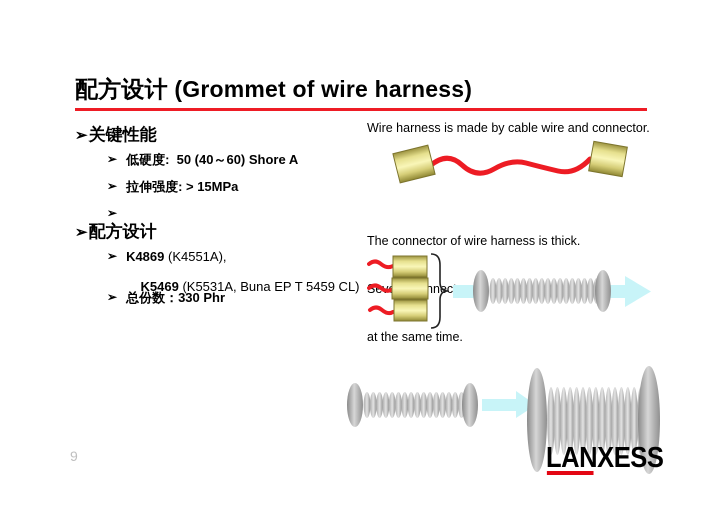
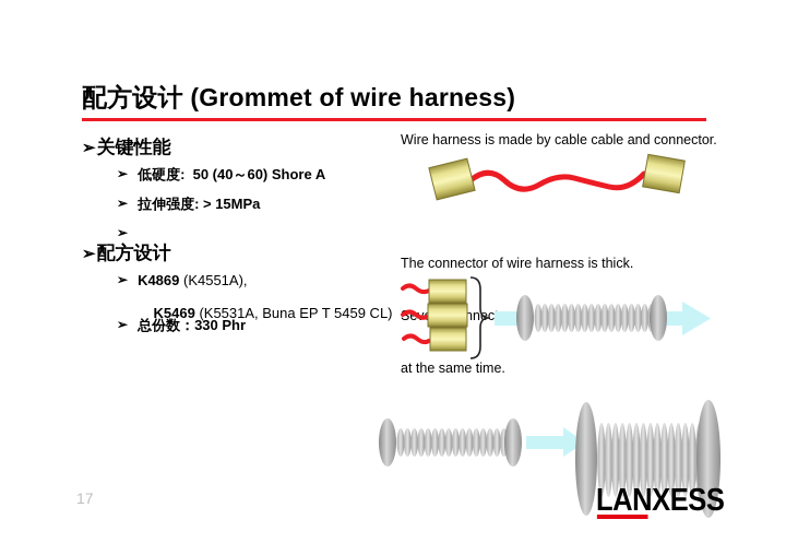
  配方设计 (Grommet of wire harness)
  ➢
  关键性能
  ➢
  低硬度: 50 (40～60) Shore A
  ➢
  拉伸强度: > 15MPa
  ➢
  ➢
  配方设计
  ➢
  K4869 (K4551A),
  K5469 (K5531A, Buna EP T 5459 CL)
  ➢
  总份数：330 Phr
- Wire harness is made by cable wire and connector.
+ Wire harness is made by cable cable and connector.
  The connector of wire harness is thick.
  at the same time.
  LANXESS
- 9
+ 17
